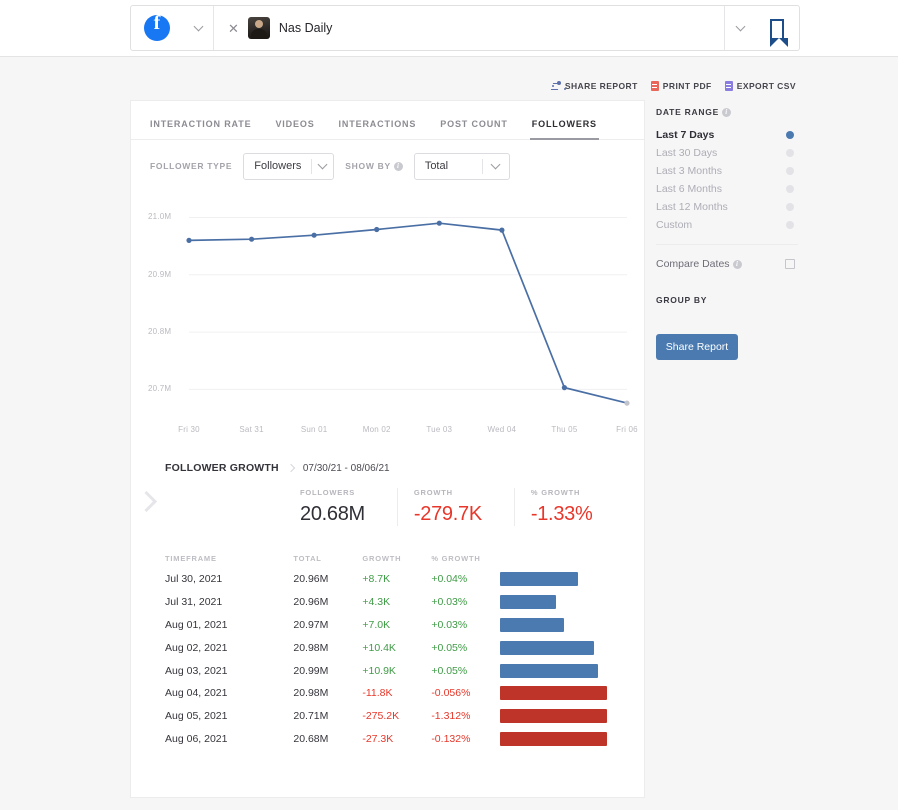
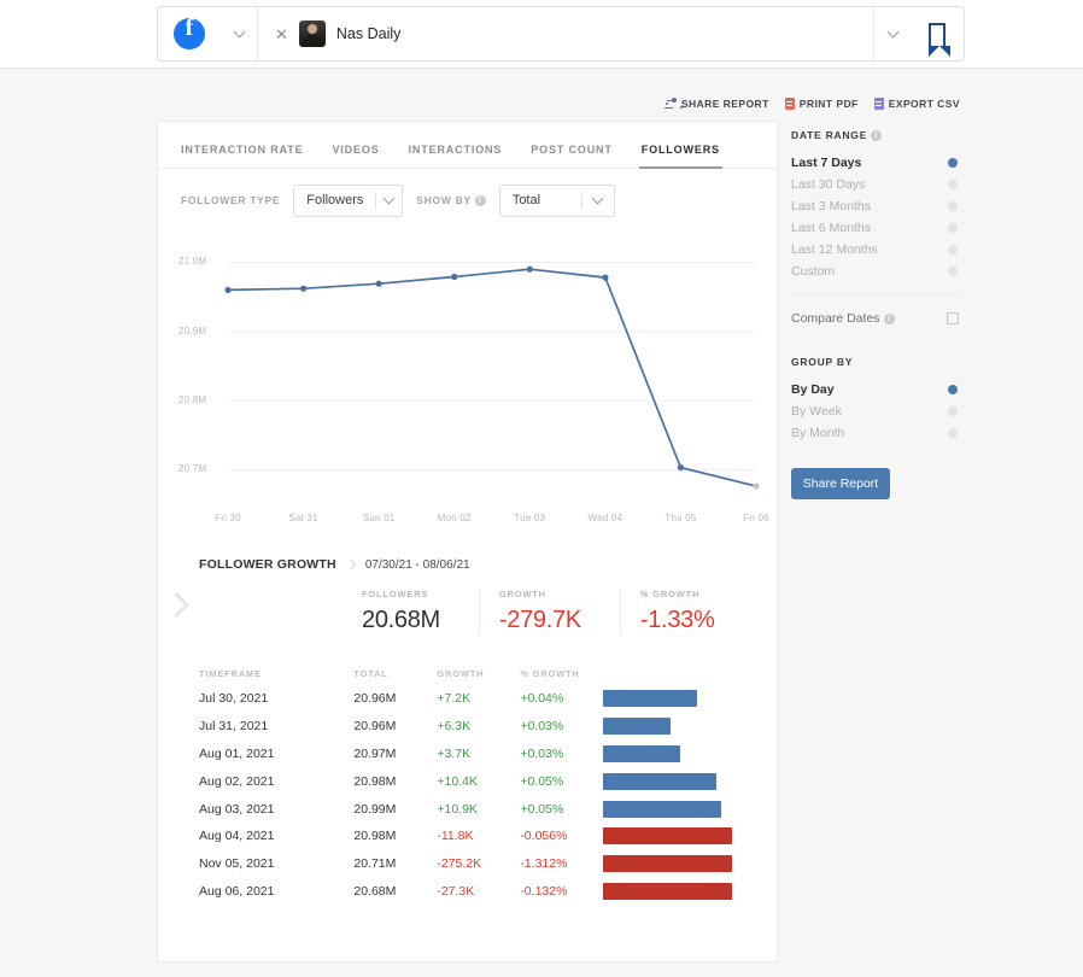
  ✕
  Nas Daily
  SHARE REPORT
  PRINT PDF
  EXPORT CSV
  INTERACTION RATE
  VIDEOS
  INTERACTIONS
  POST COUNT
  FOLLOWERS
  FOLLOWER TYPE
  Followers
  SHOW BY i
  Total
  21.0M
  20.9M
  20.8M
  20.7M
  Fri 30
  Sat 31
  Sun 01
  Mon 02
  Tue 03
  Wed 04
  Thu 05
  Fri 06
  FOLLOWER GROWTH
  07/30/21 - 08/06/21
  FOLLOWERS
  20.68M
  GROWTH
  -279.7K
  % GROWTH
  -1.33%
  TIMEFRAME
  TOTAL
  GROWTH
  % GROWTH
  Jul 30, 2021
  20.96M
- +8.7K
+ +7.2K
  +0.04%
  Jul 31, 2021
  20.96M
- +4.3K
+ +6.3K
  +0.03%
  Aug 01, 2021
  20.97M
- +7.0K
+ +3.7K
  +0.03%
  Aug 02, 2021
  20.98M
  +10.4K
  +0.05%
  Aug 03, 2021
  20.99M
  +10.9K
  +0.05%
  Aug 04, 2021
  20.98M
  -11.8K
  -0.056%
- Aug 05, 2021
+ Nov 05, 2021
  20.71M
  -275.2K
  -1.312%
  Aug 06, 2021
  20.68M
  -27.3K
  -0.132%
  DATE RANGE i
  Last 7 Days
  Last 30 Days
  Last 3 Months
  Last 6 Months
  Last 12 Months
  Custom
  Compare Dates i
  GROUP BY
+ By Day
+ By Week
+ By Month
  Share Report
